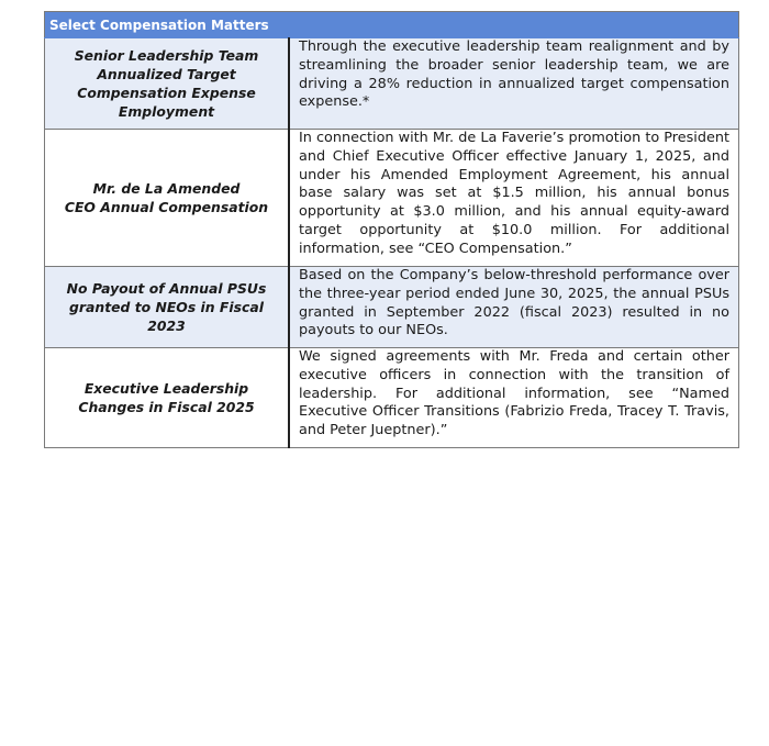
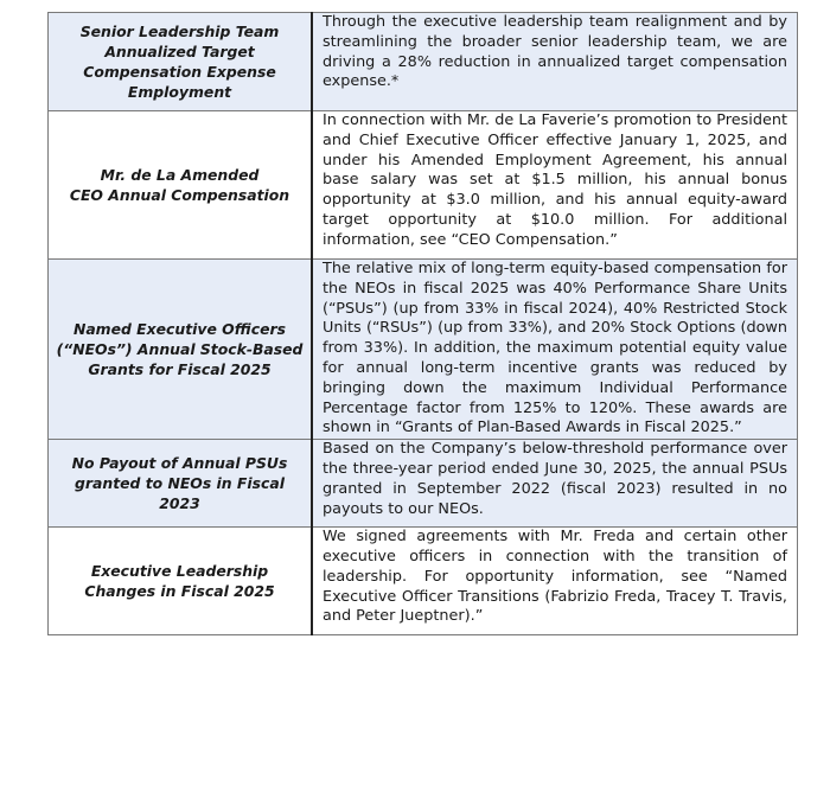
- Select Compensation Matters
  Senior Leadership Team Annualized Target Compensation Expense Employment	Through the executive leadership team realignment and by streamlining the broader senior leadership team, we are driving a 28% reduction in annualized target compensation expense.*
  Mr. de La Amended CEO Annual Compensation	In connection with Mr. de La Faverie’s promotion to President and Chief Executive Officer effective January 1, 2025, and under his Amended Employment Agreement, his annual base salary was set at $1.5 million, his annual bonus opportunity at $3.0 million, and his annual equity-award target opportunity at $10.0 million. For additional information, see “CEO Compensation.”
+ Named Executive Officers (“NEOs”) Annual Stock-Based Grants for Fiscal 2025	The relative mix of long-term equity-based compensation for the NEOs in fiscal 2025 was 40% Performance Share Units (“PSUs”) (up from 33% in fiscal 2024), 40% Restricted Stock Units (“RSUs”) (up from 33%), and 20% Stock Options (down from 33%). In addition, the maximum potential equity value for annual long-term incentive grants was reduced by bringing down the maximum Individual Performance Percentage factor from 125% to 120%. These awards are shown in “Grants of Plan-Based Awards in Fiscal 2025.”
  No Payout of Annual PSUs granted to NEOs in Fiscal 2023	Based on the Company’s below-threshold performance over the three-year period ended June 30, 2025, the annual PSUs granted in September 2022 (fiscal 2023) resulted in no payouts to our NEOs.
- Executive Leadership Changes in Fiscal 2025	We signed agreements with Mr. Freda and certain other executive officers in connection with the transition of leadership. For additional information, see “Named Executive Officer Transitions (Fabrizio Freda, Tracey T. Travis, and Peter Jueptner).”
+ Executive Leadership Changes in Fiscal 2025	We signed agreements with Mr. Freda and certain other executive officers in connection with the transition of leadership. For opportunity information, see “Named Executive Officer Transitions (Fabrizio Freda, Tracey T. Travis, and Peter Jueptner).”
